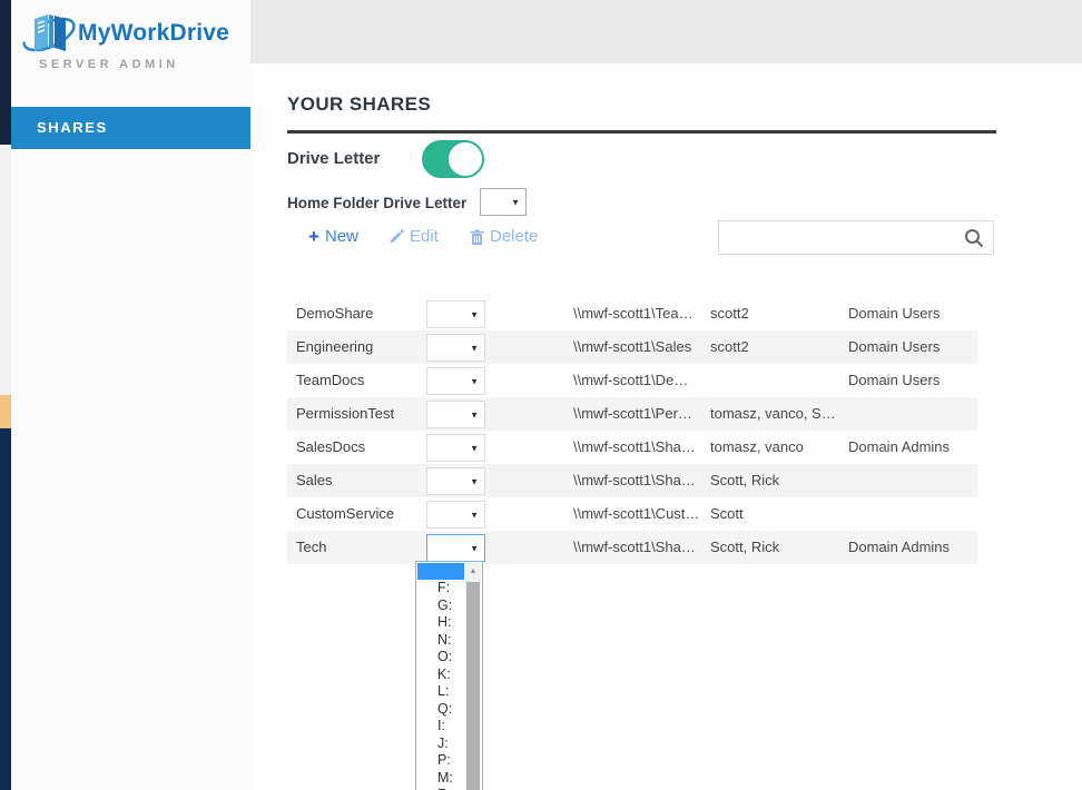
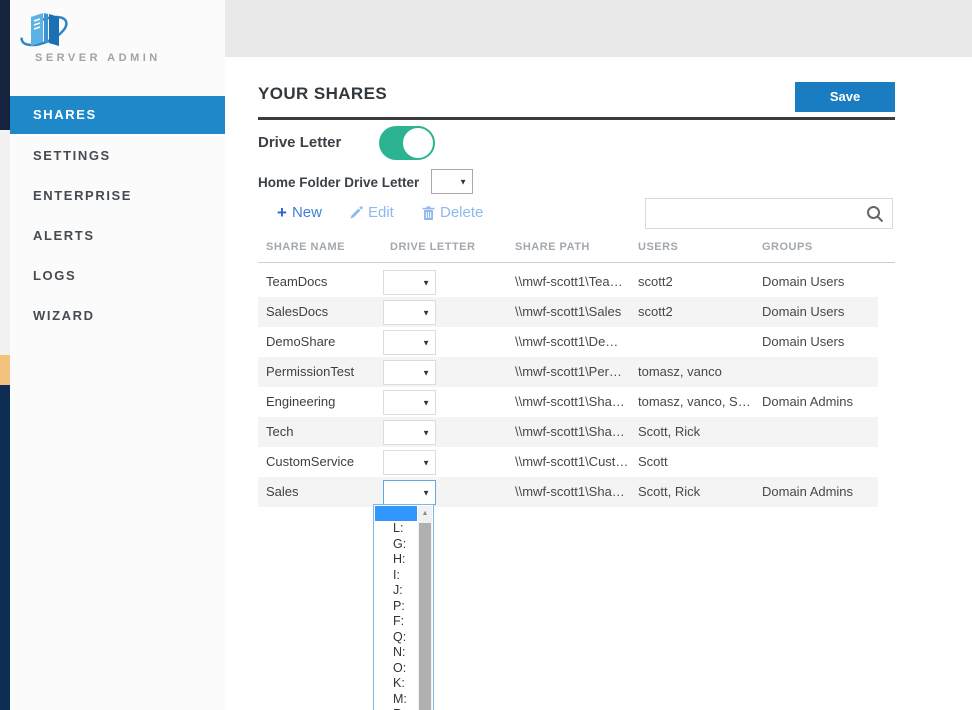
- MyWorkDrive
  SERVER ADMIN
  SHARES
+ SETTINGS
+ ENTERPRISE
+ ALERTS
+ LOGS
+ WIZARD
  YOUR SHARES
+ Save
  Drive Letter
  Home Folder Drive Letter
  ▼
  +
  New
  Edit
  Delete
+ SHARE NAME
+ DRIVE LETTER
+ SHARE PATH
+ USERS
+ GROUPS
- DemoShare
+ TeamDocs
  ▼
  \\mwf-scott1\Tea…
  scott2
  Domain Users
- Engineering
+ SalesDocs
  ▼
  \\mwf-scott1\Sales
  scott2
  Domain Users
- TeamDocs
+ DemoShare
  ▼
  \\mwf-scott1\De…
  Domain Users
  PermissionTest
  ▼
  \\mwf-scott1\Per…
- tomasz, vanco, S…
+ tomasz, vanco
- SalesDocs
+ Engineering
  ▼
  \\mwf-scott1\Sha…
- tomasz, vanco
+ tomasz, vanco, S…
  Domain Admins
- Sales
+ Tech
  ▼
  \\mwf-scott1\Sha…
  Scott, Rick
  CustomService
  ▼
  \\mwf-scott1\Cust…
  Scott
- Tech
+ Sales
  ▼
  \\mwf-scott1\Sha…
  Scott, Rick
  Domain Admins
- F:
+ L:
  G:
  H:
- N:
+ I:
- O:
+ J:
- K:
+ P:
- L:
+ F:
  Q:
- I:
+ N:
- J:
+ O:
- P:
+ K:
  M:
